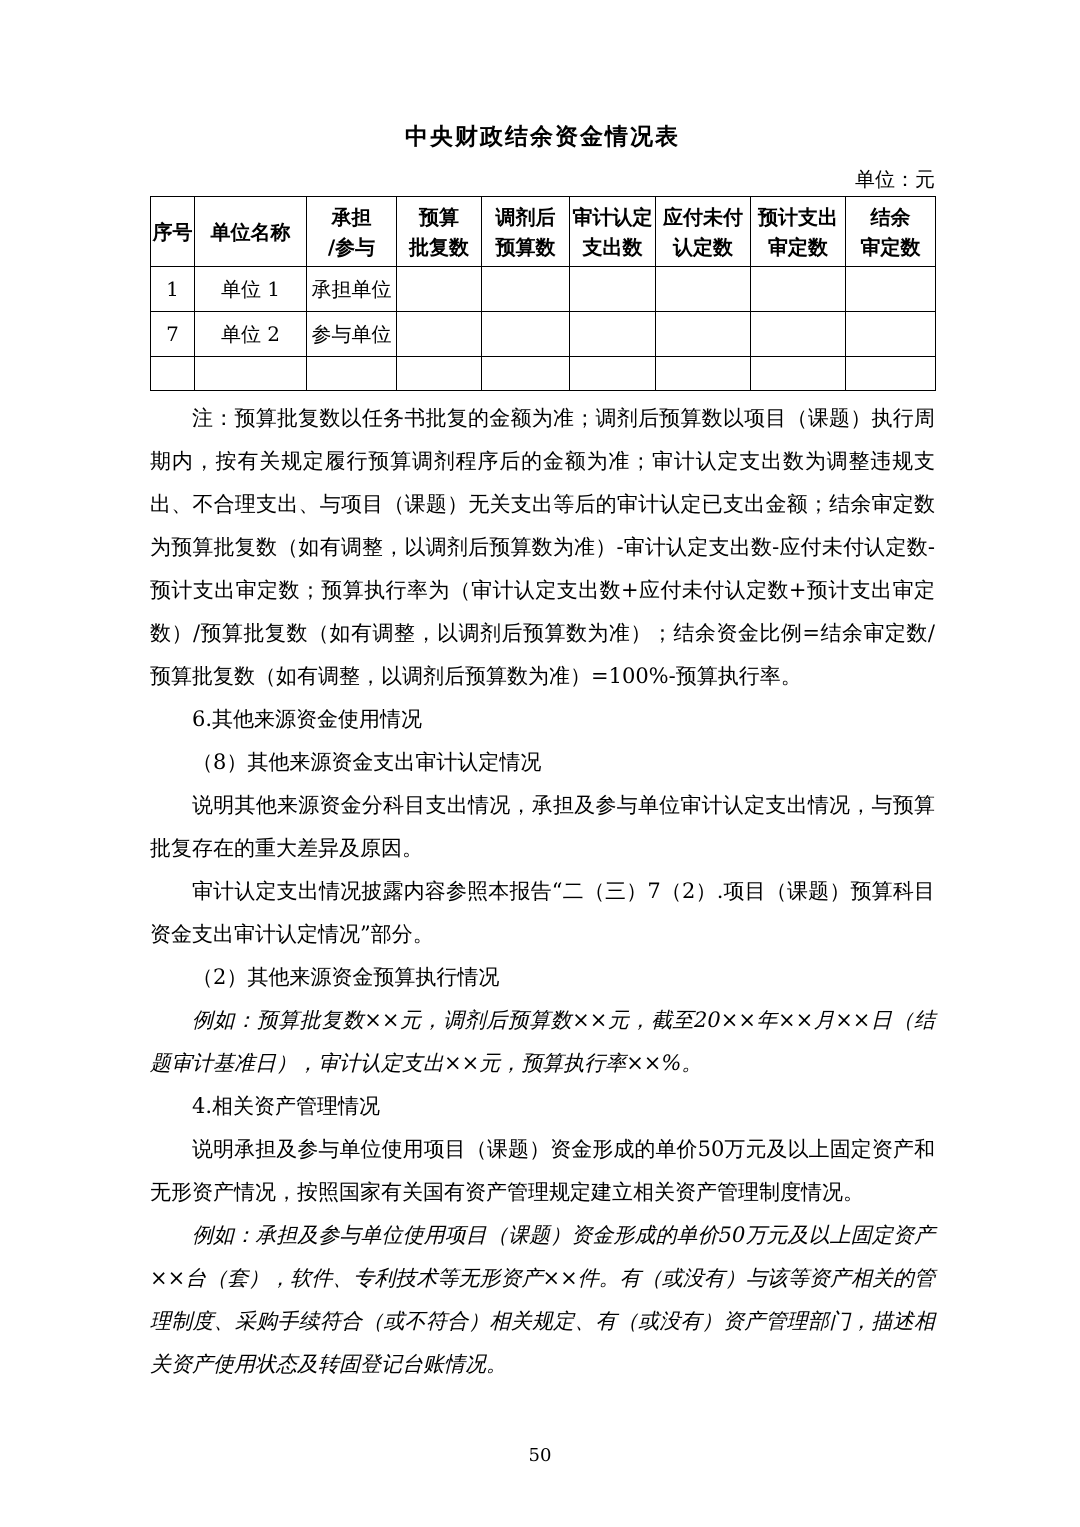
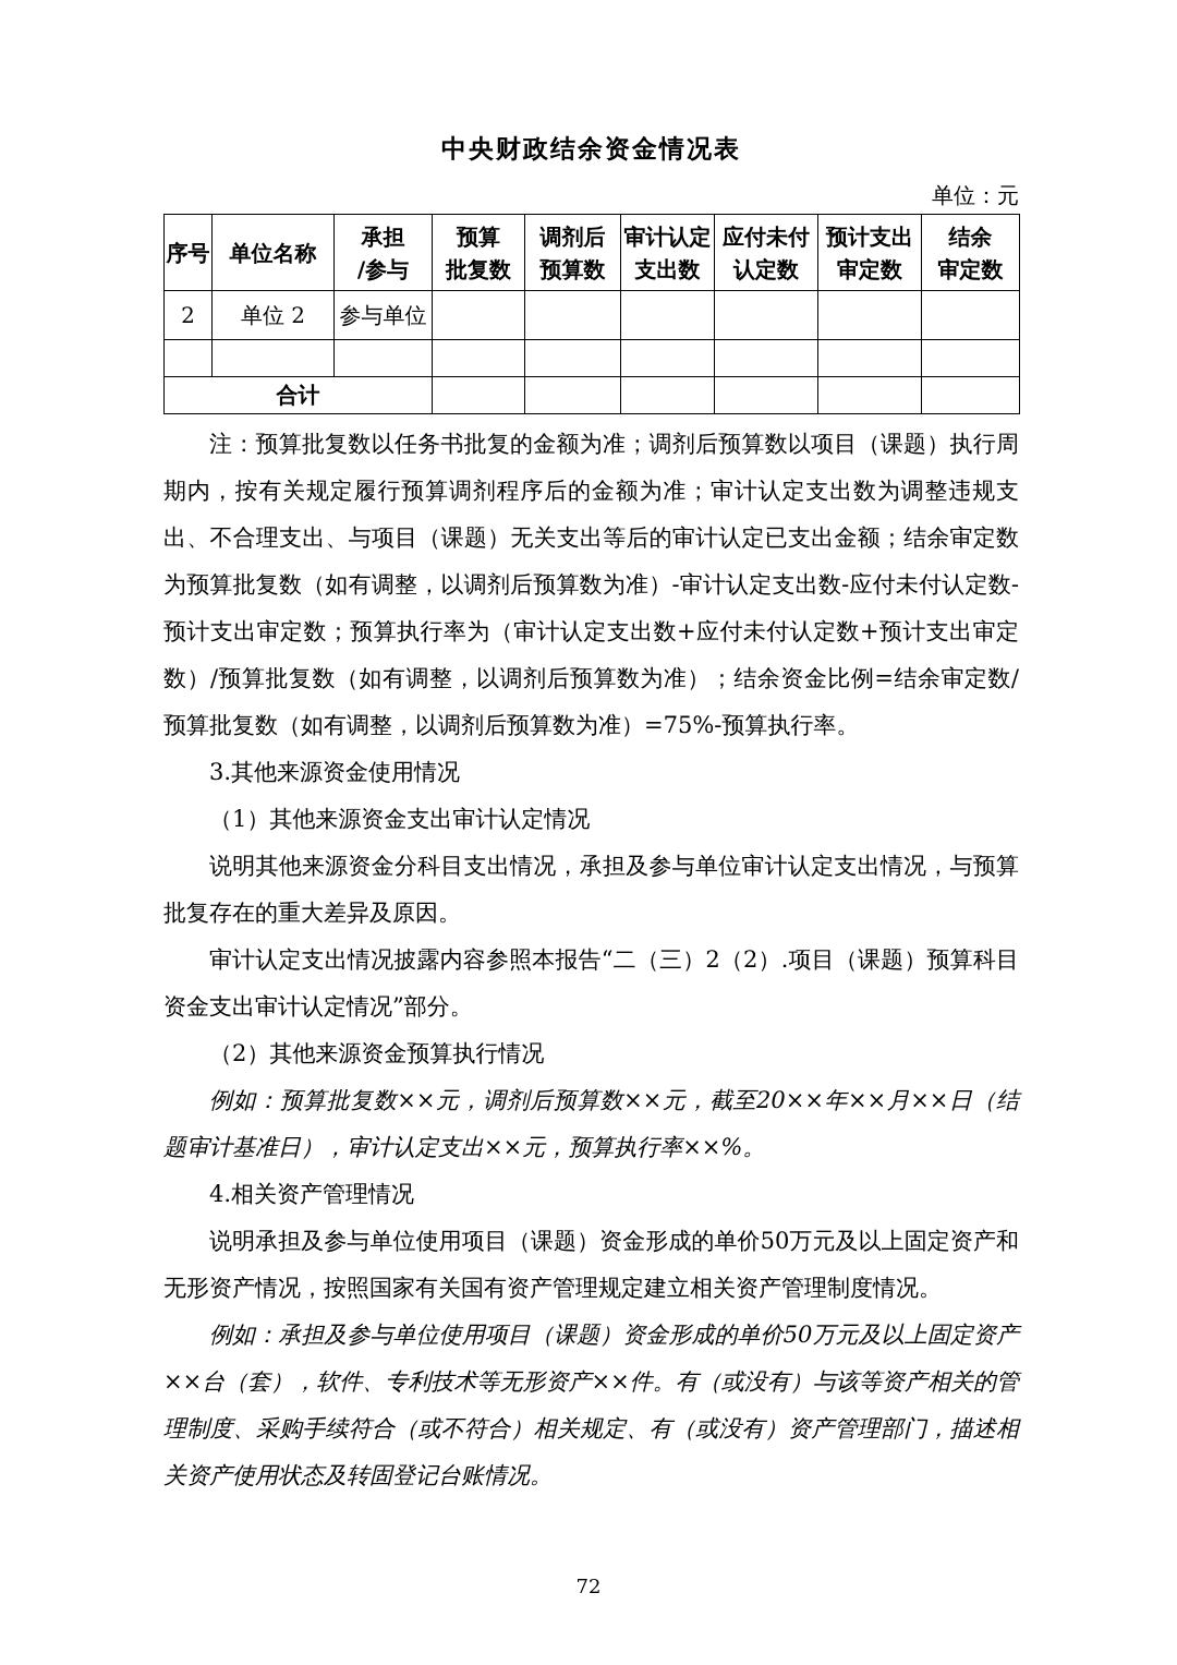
  中央财政结余资金情况表
  单位：元
  序号	单位名称	承担 /参与	预算 批复数	调剂后 预算数	审计认定 支出数	应付未付 认定数	预计支出 审定数	结余 审定数
- 1	单位 1	承担单位
- 7	单位 2	参与单位
+ 2	单位 2	参与单位
+ 合计
- 注：预算批复数以任务书批复的金额为准；调剂后预算数以项目（课题）执行周期内，按有关规定履行预算调剂程序后的金额为准；审计认定支出数为调整违规支出、不合理支出、与项目（课题）无关支出等后的审计认定已支出金额；结余审定数为预算批复数（如有调整，以调剂后预算数为准）-审计认定支出数-应付未付认定数-预计支出审定数；预算执行率为（审计认定支出数+应付未付认定数+预计支出审定数）/预算批复数（如有调整，以调剂后预算数为准）；结余资金比例=结余审定数/预算批复数（如有调整，以调剂后预算数为准）=100%-预算执行率。
+ 注：预算批复数以任务书批复的金额为准；调剂后预算数以项目（课题）执行周期内，按有关规定履行预算调剂程序后的金额为准；审计认定支出数为调整违规支出、不合理支出、与项目（课题）无关支出等后的审计认定已支出金额；结余审定数为预算批复数（如有调整，以调剂后预算数为准）-审计认定支出数-应付未付认定数-预计支出审定数；预算执行率为（审计认定支出数+应付未付认定数+预计支出审定数）/预算批复数（如有调整，以调剂后预算数为准）；结余资金比例=结余审定数/预算批复数（如有调整，以调剂后预算数为准）=75%-预算执行率。
- 6.其他来源资金使用情况
+ 3.其他来源资金使用情况
- （8）其他来源资金支出审计认定情况
+ （1）其他来源资金支出审计认定情况
  说明其他来源资金分科目支出情况，承担及参与单位审计认定支出情况，与预算批复存在的重大差异及原因。
- 审计认定支出情况披露内容参照本报告“二（三）7（2）.项目（课题）预算科目资金支出审计认定情况”部分。
+ 审计认定支出情况披露内容参照本报告“二（三）2（2）.项目（课题）预算科目资金支出审计认定情况”部分。
  （2）其他来源资金预算执行情况
  例如：预算批复数××元，调剂后预算数××元，截至20××年××月××日（结题审计基准日），审计认定支出××元，预算执行率××%。
  4.相关资产管理情况
  说明承担及参与单位使用项目（课题）资金形成的单价50万元及以上固定资产和无形资产情况，按照国家有关国有资产管理规定建立相关资产管理制度情况。
  例如：承担及参与单位使用项目（课题）资金形成的单价50万元及以上固定资产××台（套），软件、专利技术等无形资产××件。有（或没有）与该等资产相关的管理制度、采购手续符合（或不符合）相关规定、有（或没有）资产管理部门，描述相关资产使用状态及转固登记台账情况。
- 50
+ 72
